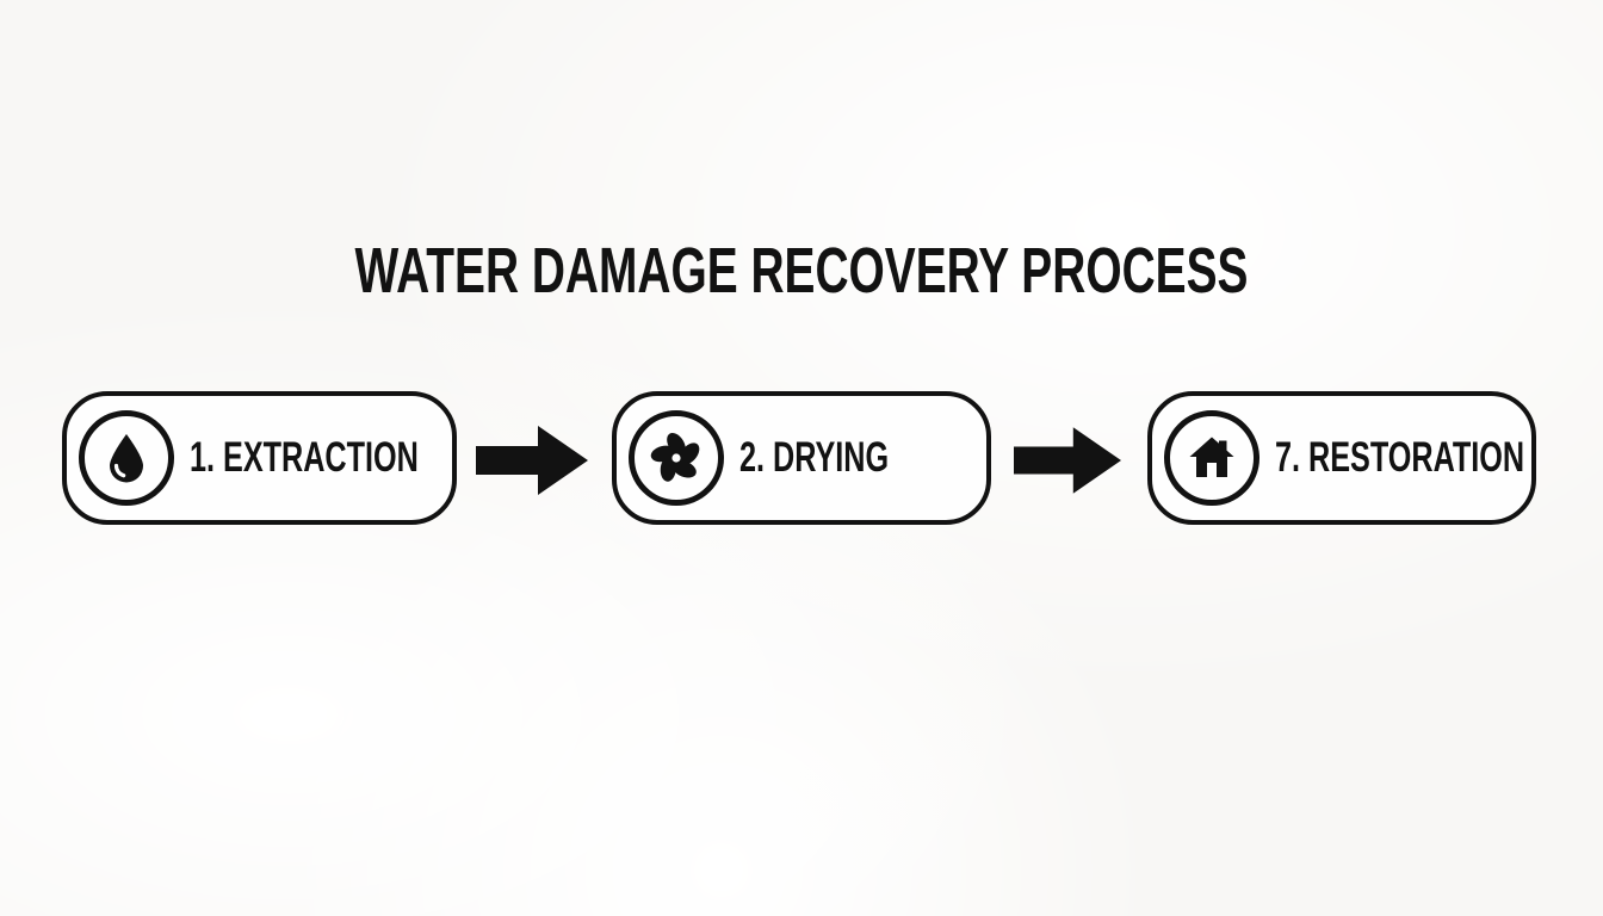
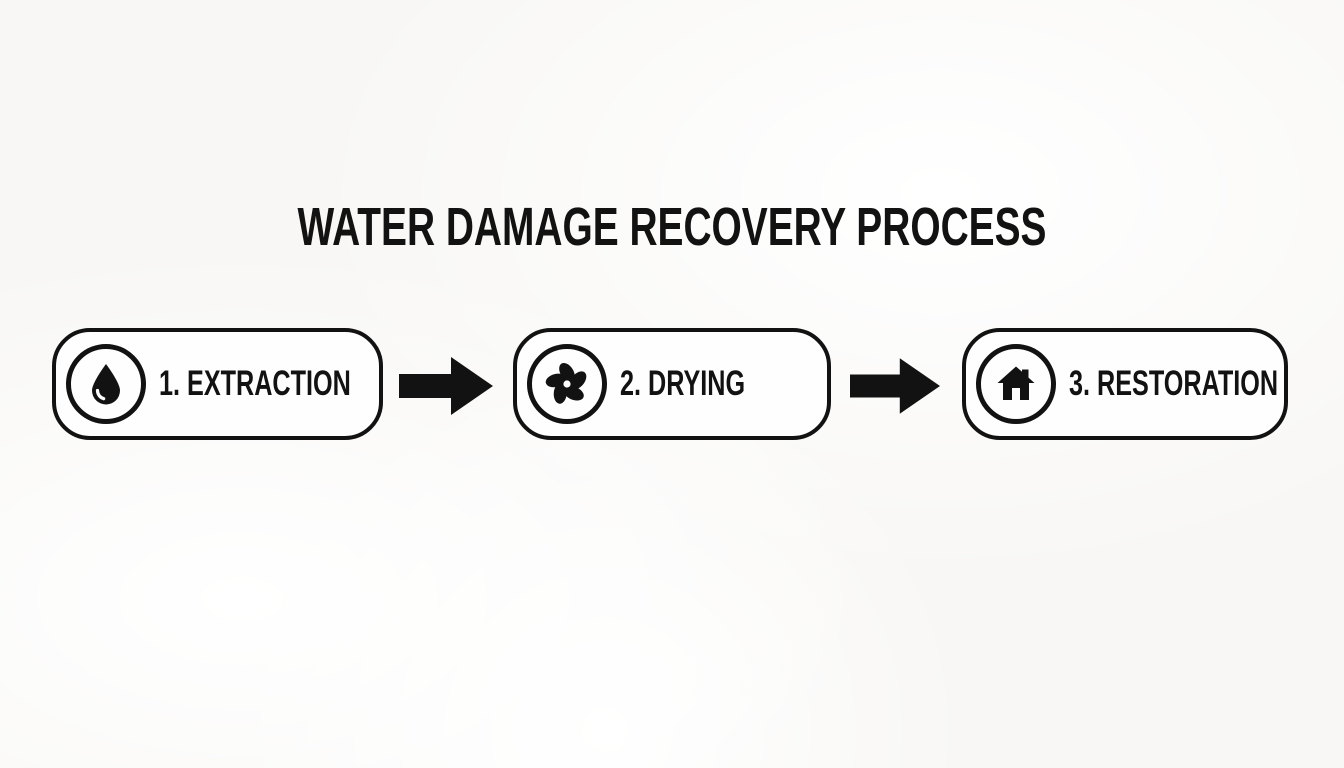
  WATER DAMAGE RECOVERY PROCESS
  1. EXTRACTION
  2. DRYING
- 7. RESTORATION
+ 3. RESTORATION
